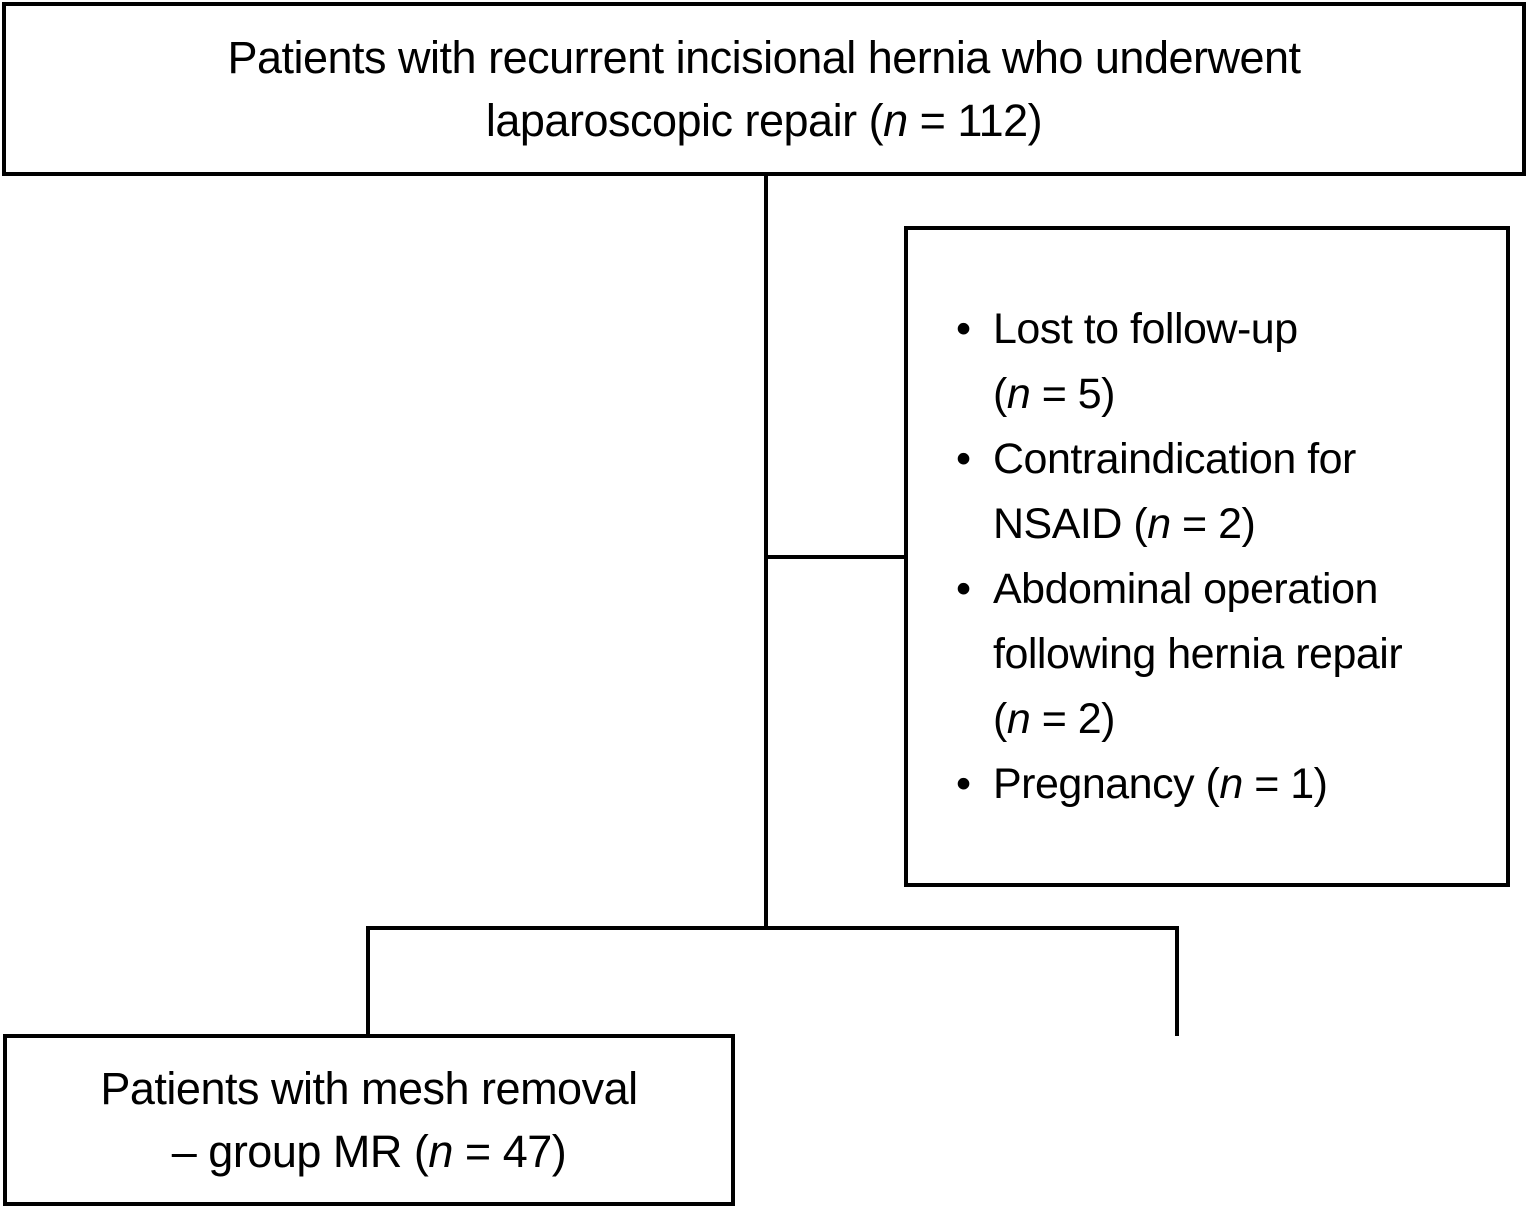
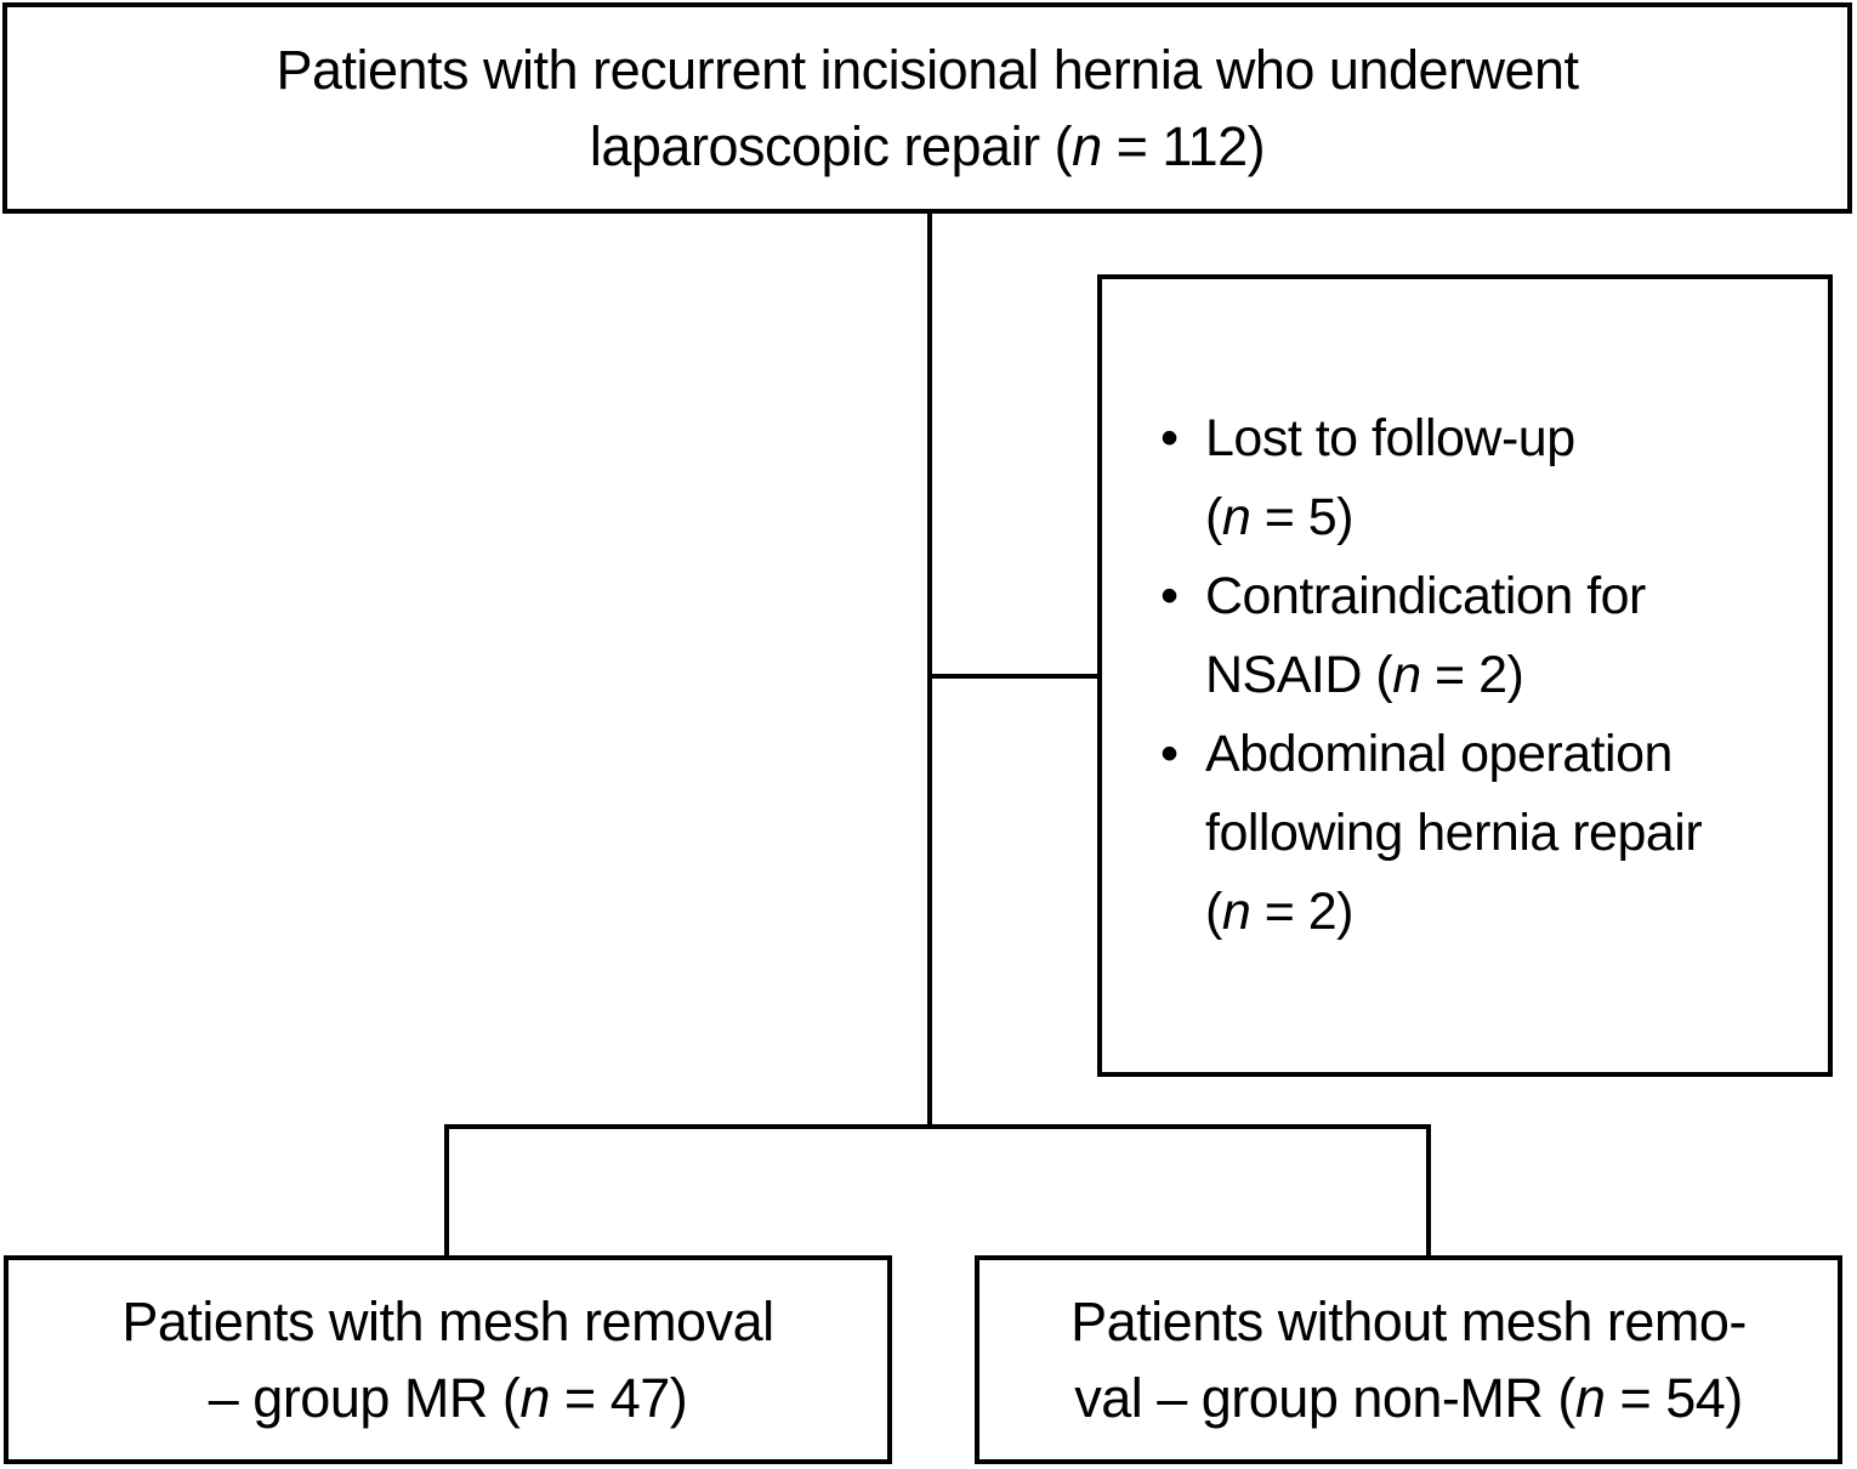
  Patients with recurrent incisional hernia who underwent
  laparoscopic repair (n = 112)
  Lost to follow-up
  (n = 5)
  Contraindication for
  NSAID (n = 2)
  Abdominal operation
  following hernia repair
  (n = 2)
- Pregnancy (n = 1)
  Patients with mesh removal
  – group MR (n = 47)
+ Patients without mesh remo-
+ val – group non-MR (n = 54)
